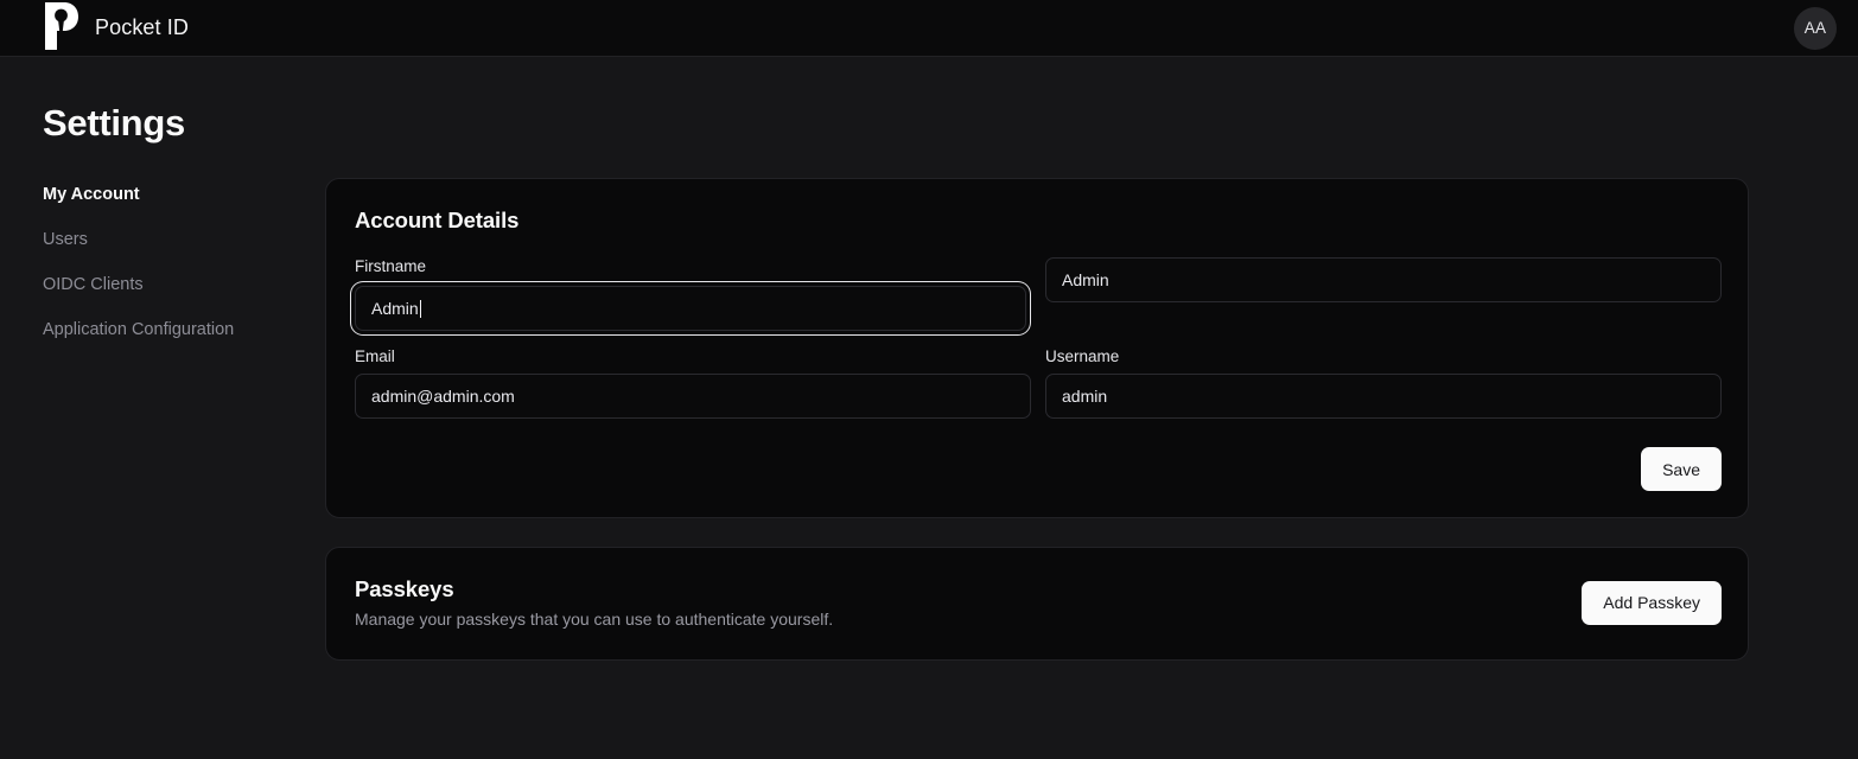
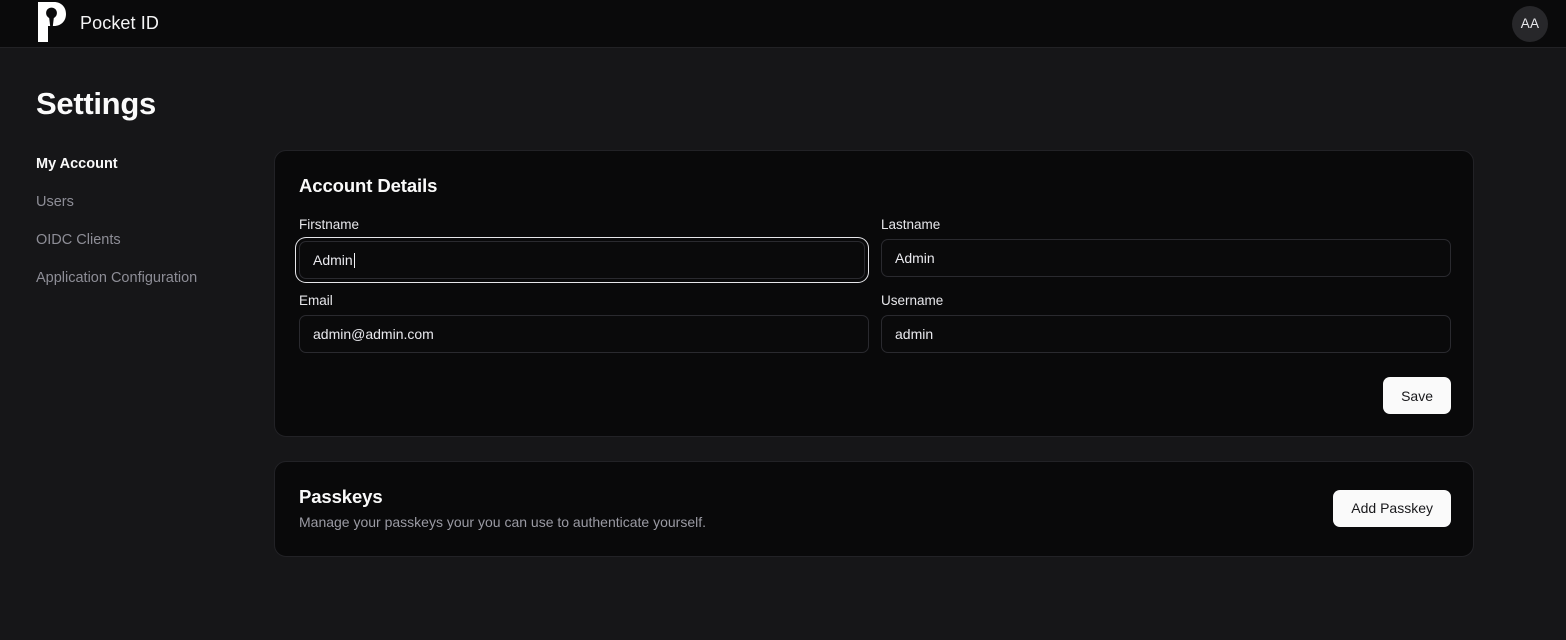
  Pocket ID
  AA
  Settings
  My Account
  Users
  OIDC Clients
  Application Configuration
  Account Details
  Firstname
  Admin
+ Lastname
  Admin
  Email
  admin@admin.com
  Username
  admin
  Save
  Passkeys
- Manage your passkeys that you can use to authenticate yourself.
+ Manage your passkeys your you can use to authenticate yourself.
  Add Passkey
